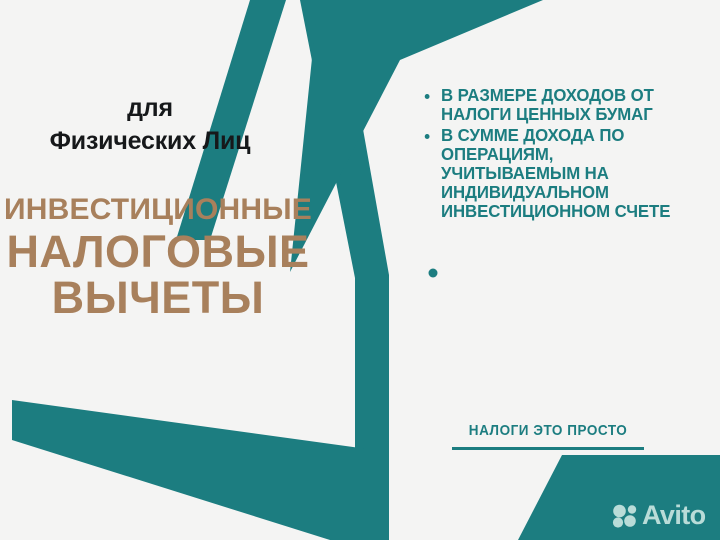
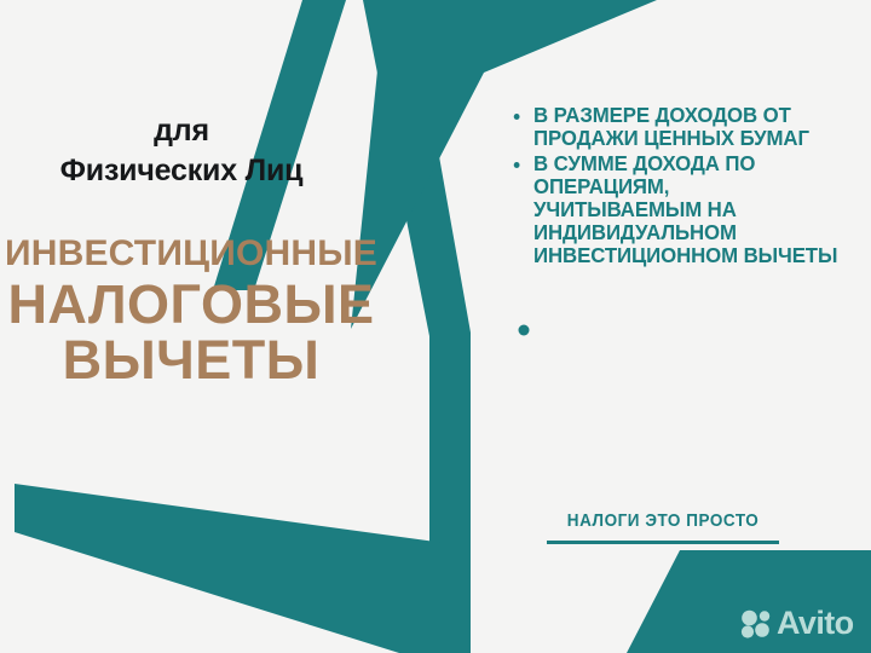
  для
  Физических Лиц
  ИНВЕСТИЦИОННЫЕ
  НАЛОГОВЫЕ
  ВЫЧЕТЫ
- В РАЗМЕРЕ ДОХОДОВ ОТ НАЛОГИ ЦЕННЫХ БУМАГ
+ В РАЗМЕРЕ ДОХОДОВ ОТ ПРОДАЖИ ЦЕННЫХ БУМАГ
- В СУММЕ ДОХОДА ПО ОПЕРАЦИЯМ, УЧИТЫВАЕМЫМ НА ИНДИВИДУАЛЬНОМ ИНВЕСТИЦИОННОМ СЧЕТЕ
+ В СУММЕ ДОХОДА ПО ОПЕРАЦИЯМ, УЧИТЫВАЕМЫМ НА ИНДИВИДУАЛЬНОМ ИНВЕСТИЦИОННОМ ВЫЧЕТЫ
  НАЛОГИ ЭТО ПРОСТО
  Avito
